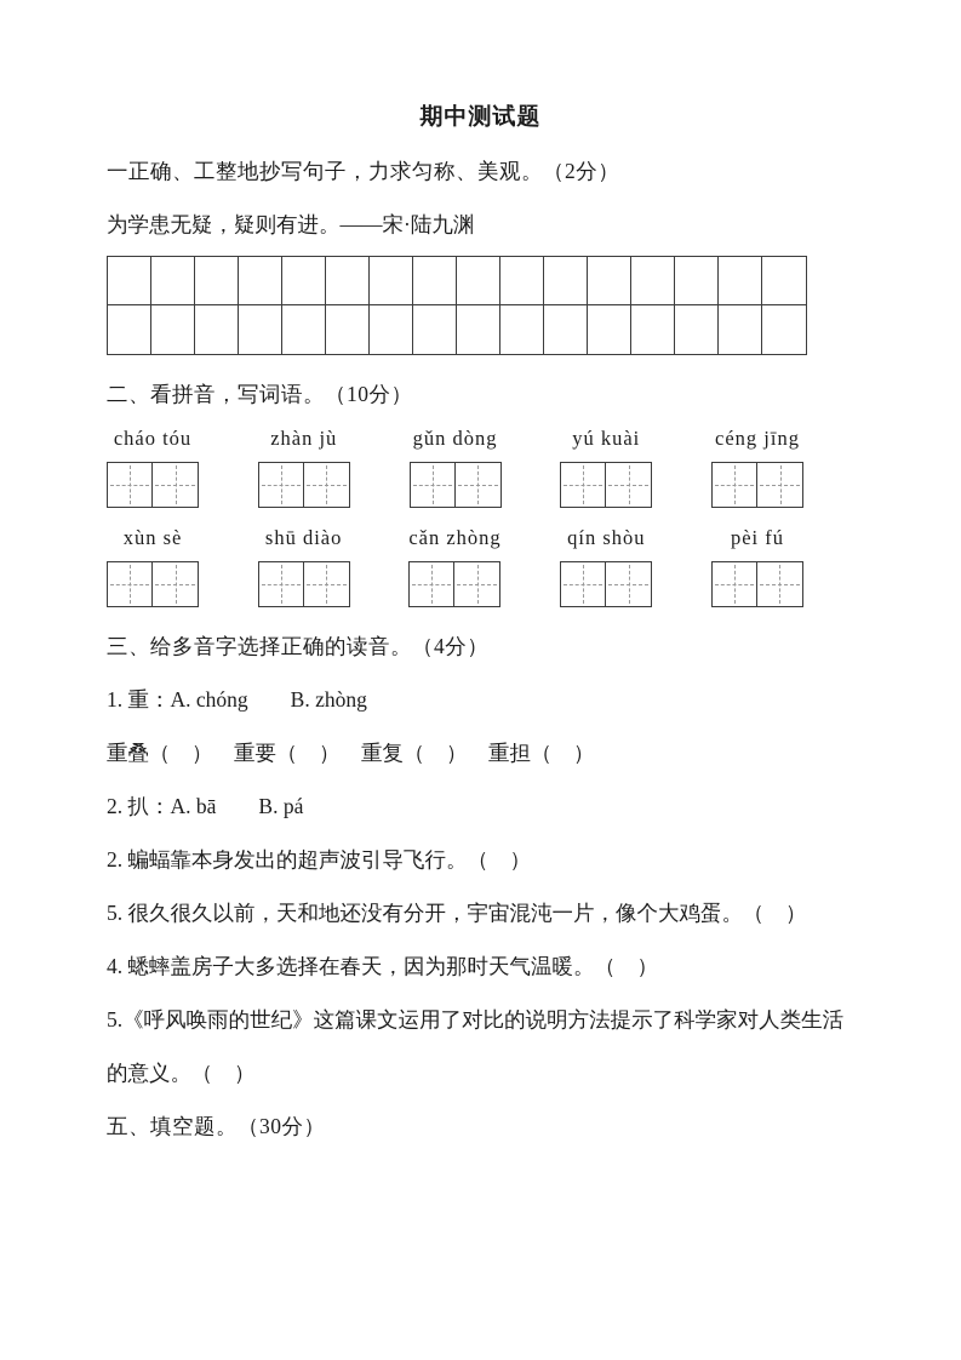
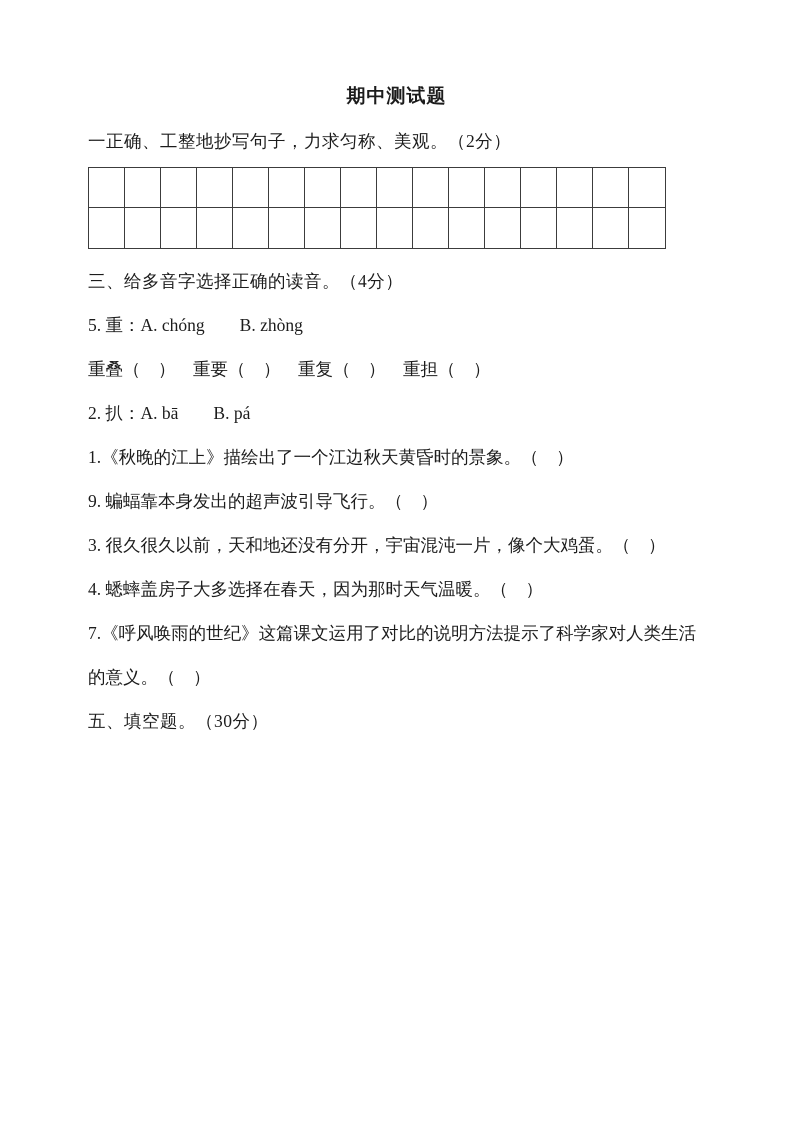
  期中测试题
  一正确、工整地抄写句子，力求匀称、美观。（2分）
- 为学患无疑，疑则有进。——宋·陆九渊
- 二、看拼音，写词语。（10分）
- cháo tóu
- zhàn jù
- gǔn dòng
- yú kuài
- céng jīng
- xùn sè
- shū diào
- cǎn zhòng
- qín shòu
- pèi fú
  三、给多音字选择正确的读音。（4分）
- 1. 重：A. chóng B. zhòng
+ 5. 重：A. chóng B. zhòng
  重叠（ ） 重要（ ） 重复（ ） 重担（ ）
  2. 扒：A. bā B. pá
+ 1.《秋晚的江上》描绘出了一个江边秋天黄昏时的景象。（ ）
- 2. 蝙蝠靠本身发出的超声波引导飞行。（ ）
+ 9. 蝙蝠靠本身发出的超声波引导飞行。（ ）
- 5. 很久很久以前，天和地还没有分开，宇宙混沌一片，像个大鸡蛋。（ ）
+ 3. 很久很久以前，天和地还没有分开，宇宙混沌一片，像个大鸡蛋。（ ）
  4. 蟋蟀盖房子大多选择在春天，因为那时天气温暖。（ ）
- 5.《呼风唤雨的世纪》这篇课文运用了对比的说明方法提示了科学家对人类生活的意义。（ ）
+ 7.《呼风唤雨的世纪》这篇课文运用了对比的说明方法提示了科学家对人类生活的意义。（ ）
  五、填空题。（30分）
